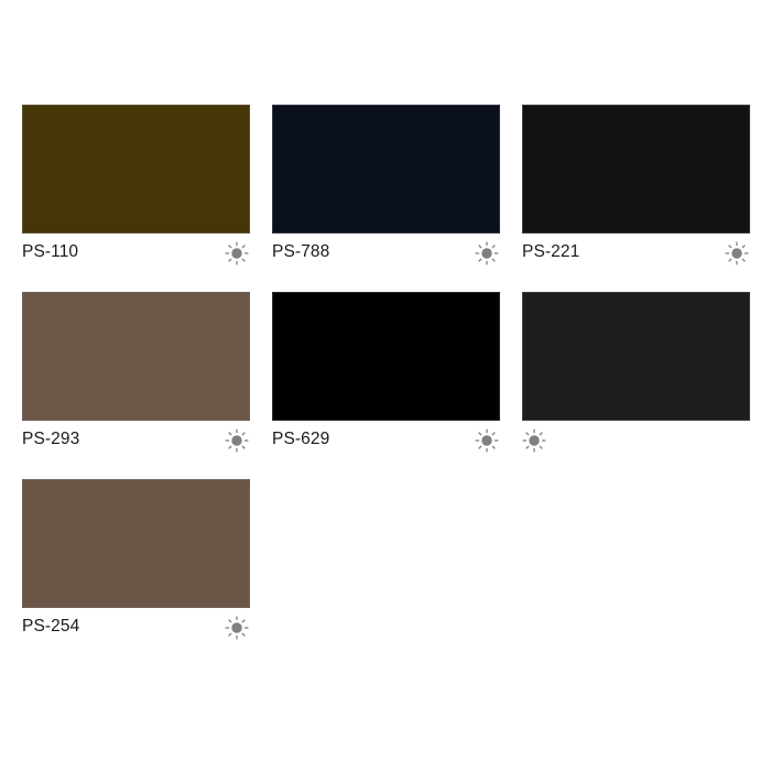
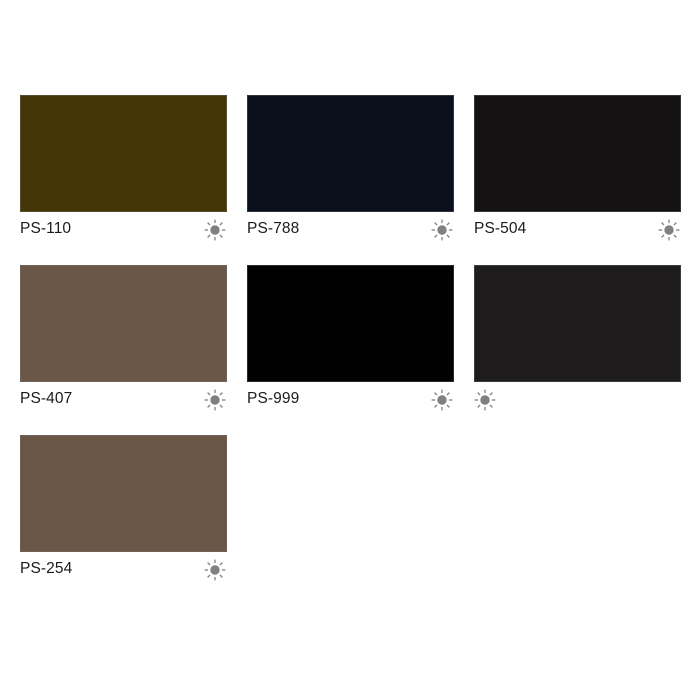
  PS-110
  PS-788
- PS-221
+ PS-504
- PS-293
+ PS-407
- PS-629
+ PS-999
  PS-254
